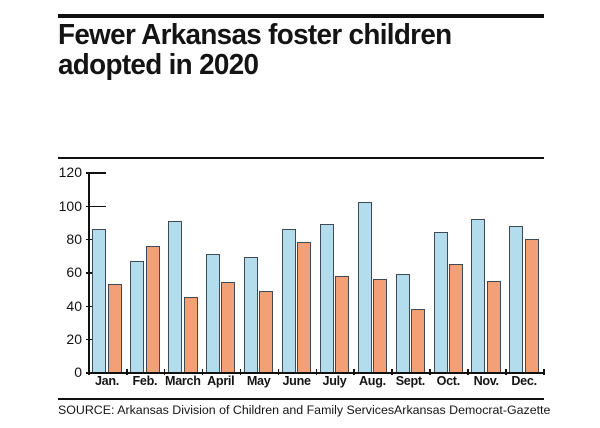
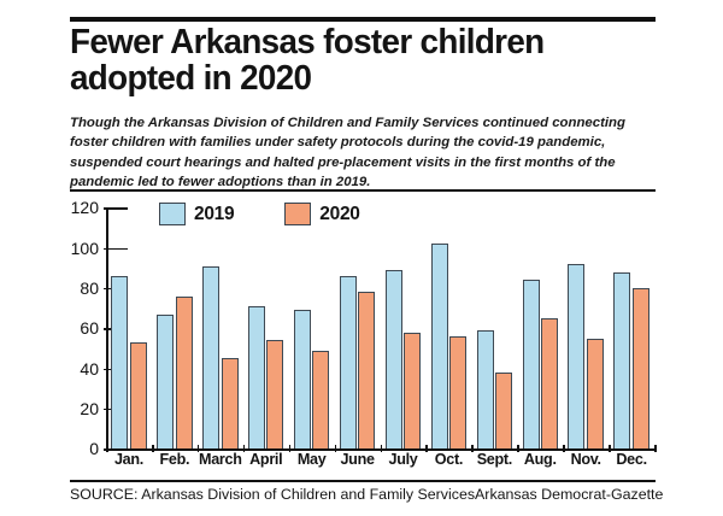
  Fewer Arkansas foster children adopted in 2020
+ Though the Arkansas Division of Children and Family Services continued connecting foster children with families under safety protocols during the covid-19 pandemic, suspended court hearings and halted pre-placement visits in the first months of the pandemic led to fewer adoptions than in 2019.
+ 2019
+ 2020
  0
  20
  40
  60
  80
  100
  120
  Jan.
  Feb.
  March
  April
  May
  June
  July
- Aug.
+ Oct.
  Sept.
- Oct.
+ Aug.
  Nov.
  Dec.
  SOURCE: Arkansas Division of Children and Family Services
  Arkansas Democrat-Gazette
